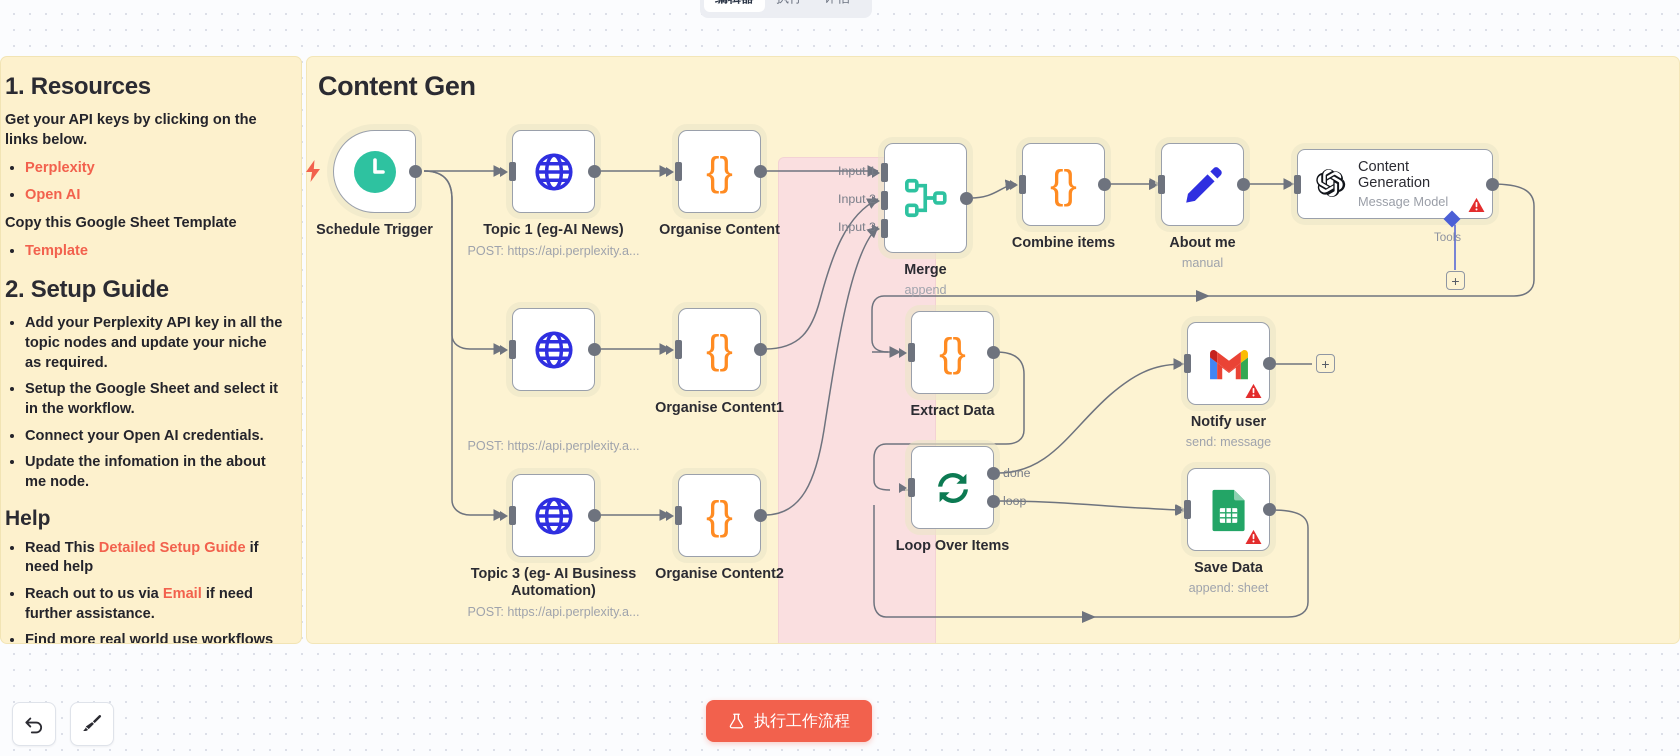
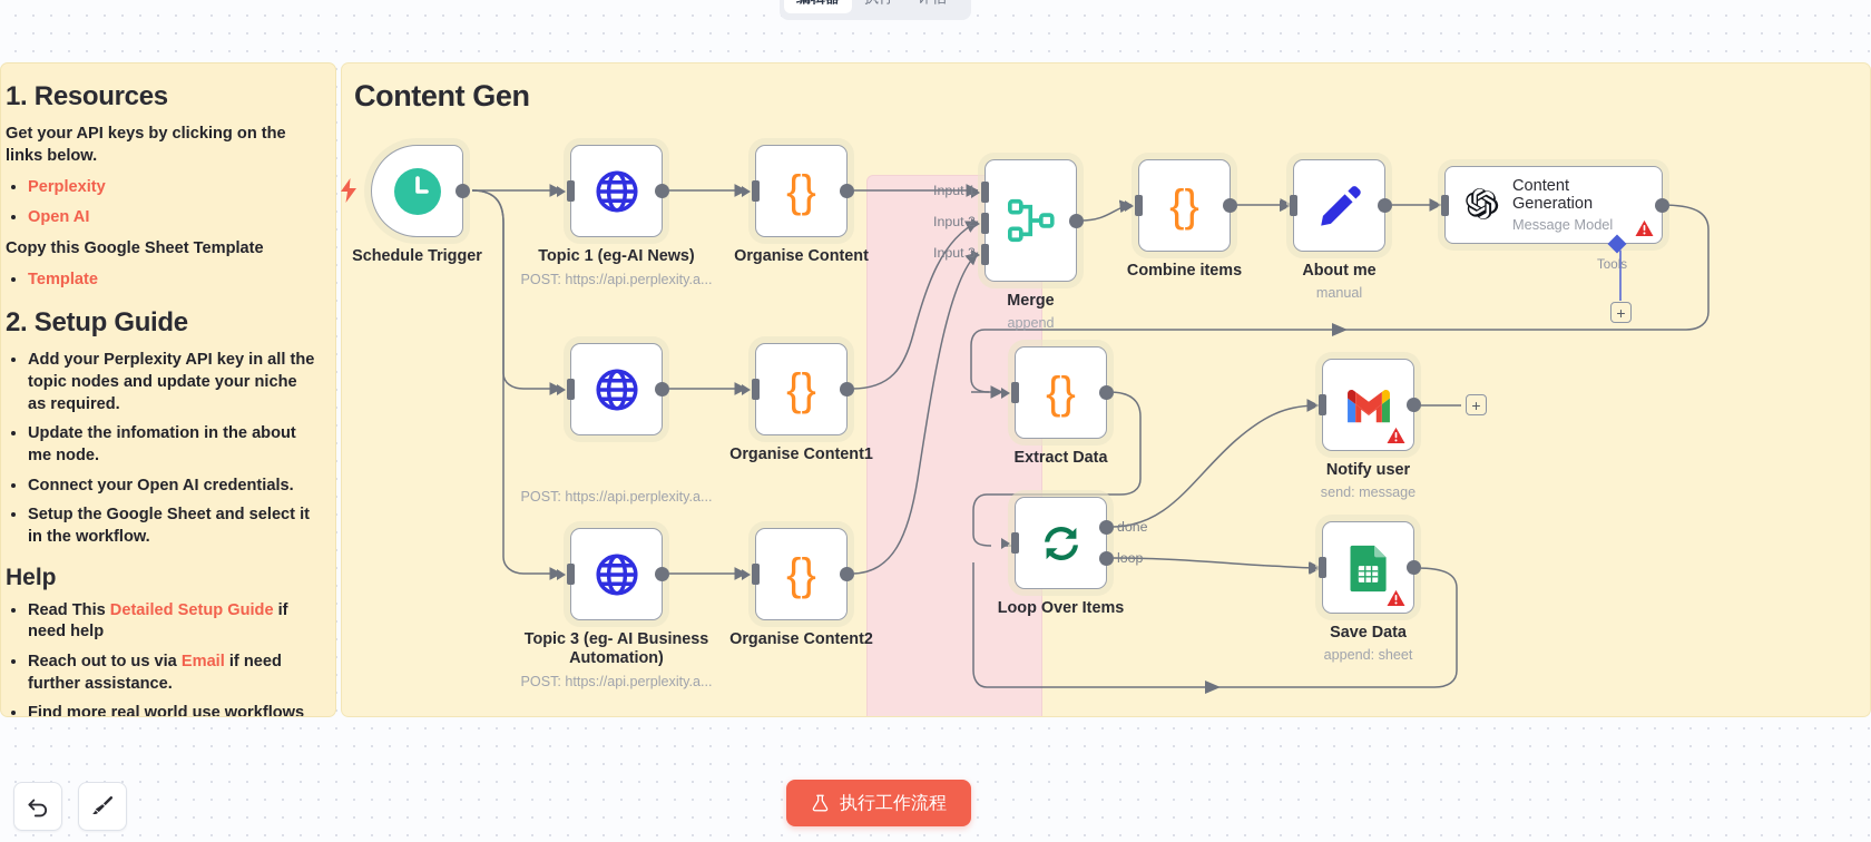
  1. Resources
  Get your API keys by clicking on the links below.
  Perplexity
  Open AI
  Copy this Google Sheet Template
  Template
  2. Setup Guide
  Add your Perplexity API key in all the topic nodes and update your niche as required.
- Setup the Google Sheet and select it in the workflow.
+ Update the infomation in the about me node.
  Connect your Open AI credentials.
- Update the infomation in the about me node.
+ Setup the Google Sheet and select it in the workflow.
  Help
  Read This Detailed Setup Guide if need help
  Reach out to us via Email if need further assistance.
  Content Gen
  Schedule Trigger
  Topic 1 (eg-AI News)
  POST: https://api.perplexity.a...
  POST: https://api.perplexity.a...
  Topic 3 (eg- AI Business Automation)
  POST: https://api.perplexity.a...
  {}
  Organise Content
  {}
  Organise Content1
  {}
  Organise Content2
  Input 1
  Input 2
  Input 3
  Merge
  append
  {}
  Combine items
  About me
  manual
  Content Generation
  Message Model
  Tools
  +
  {}
  Extract Data
  done
  loop
  Loop Over Items
  Notify user
  send: message
  +
  Save Data
  append: sheet
  执行工作流程
